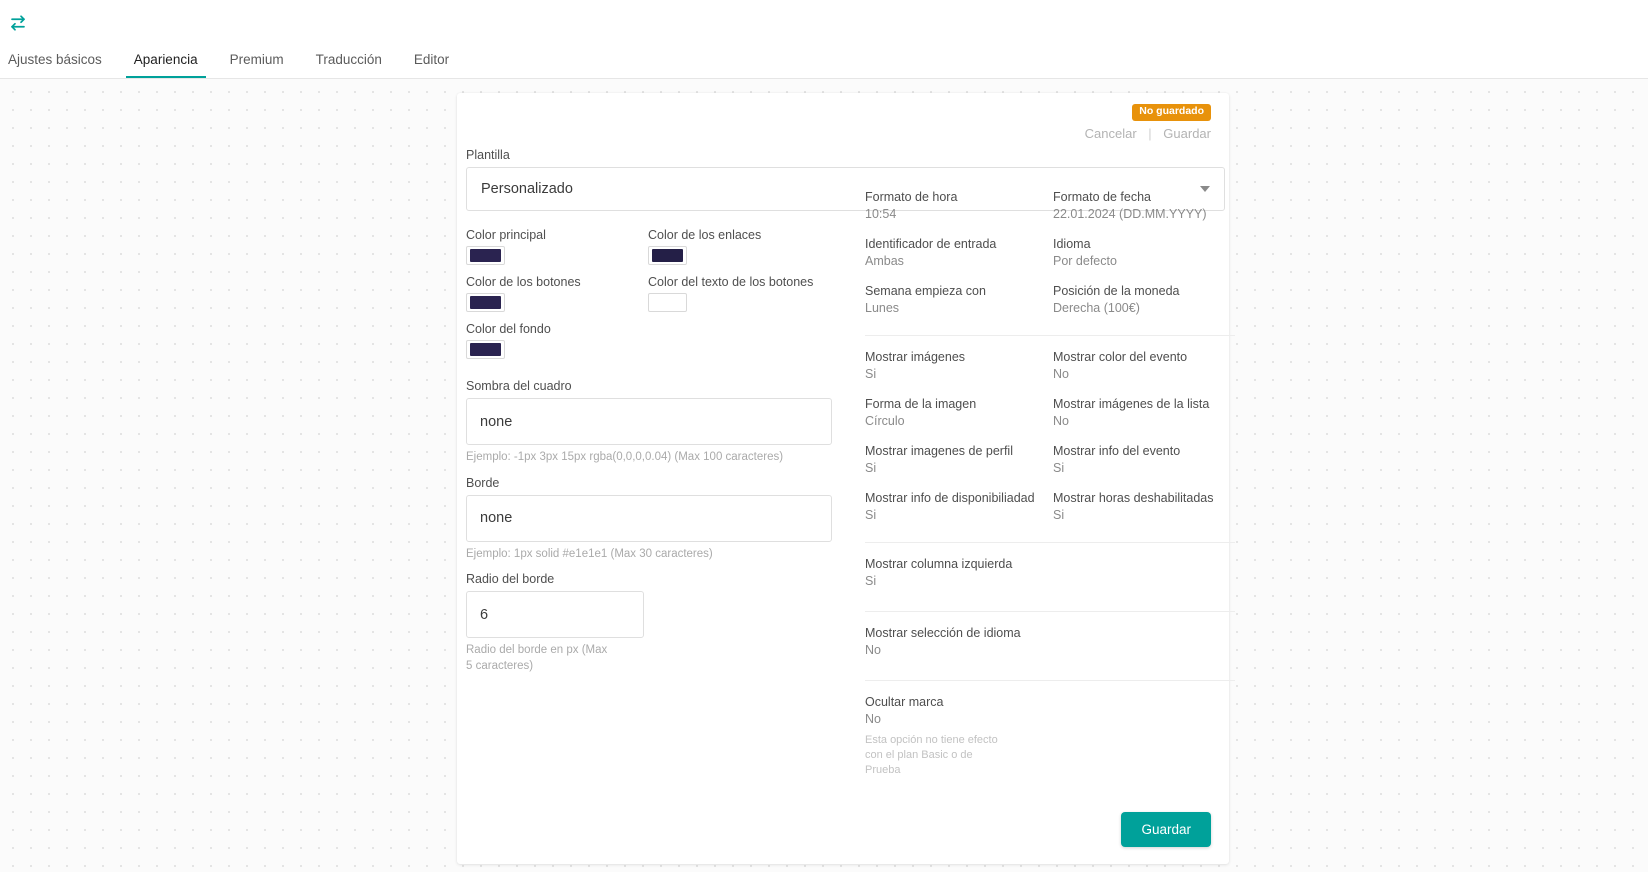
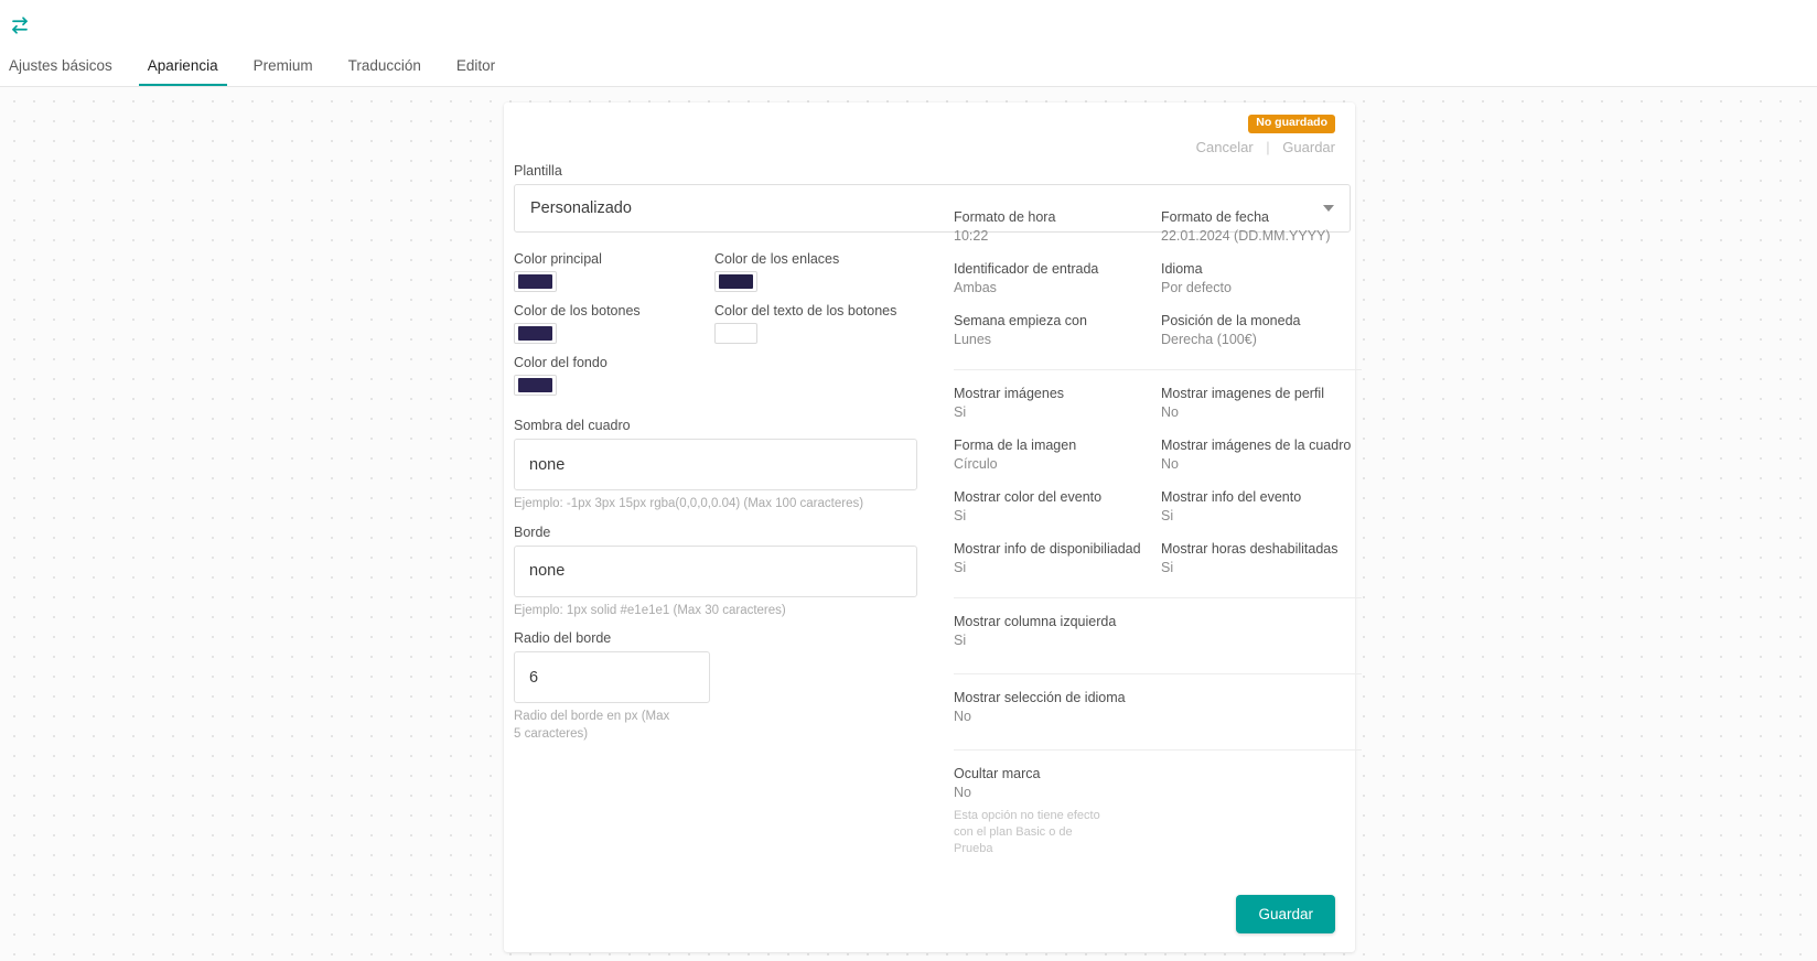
  Ajustes básicos
  Apariencia
  Premium
  Traducción
  Editor
  No guardado
  Cancelar | Guardar
  Plantilla
  Personalizado
  Color principal
  Color de los enlaces
  Color de los botones
  Color del texto de los botones
  Color del fondo
  Sombra del cuadro
  none
  Ejemplo: -1px 3px 15px rgba(0,0,0,0.04) (Max 100 caracteres)
  Borde
  none
  Ejemplo: 1px solid #e1e1e1 (Max 30 caracteres)
  Radio del borde
  6
  Radio del borde en px (Max 5 caracteres)
  Formato de hora
- 10:54
+ 10:22
  Formato de fecha
  22.01.2024 (DD.MM.YYYY)
  Identificador de entrada
  Ambas
  Idioma
  Por defecto
  Semana empieza con
  Lunes
  Posición de la moneda
  Derecha (100€)
  Mostrar imágenes
  Si
- Mostrar color del evento
+ Mostrar imagenes de perfil
  No
  Forma de la imagen
  Círculo
- Mostrar imágenes de la lista
+ Mostrar imágenes de la cuadro
  No
- Mostrar imagenes de perfil
+ Mostrar color del evento
  Si
  Mostrar info del evento
  Si
  Mostrar info de disponibiliadad
  Si
  Mostrar horas deshabilitadas
  Si
  Mostrar columna izquierda
  Si
  Mostrar selección de idioma
  No
  Ocultar marca
  No
  Esta opción no tiene efecto con el plan Basic o de Prueba
  Guardar
